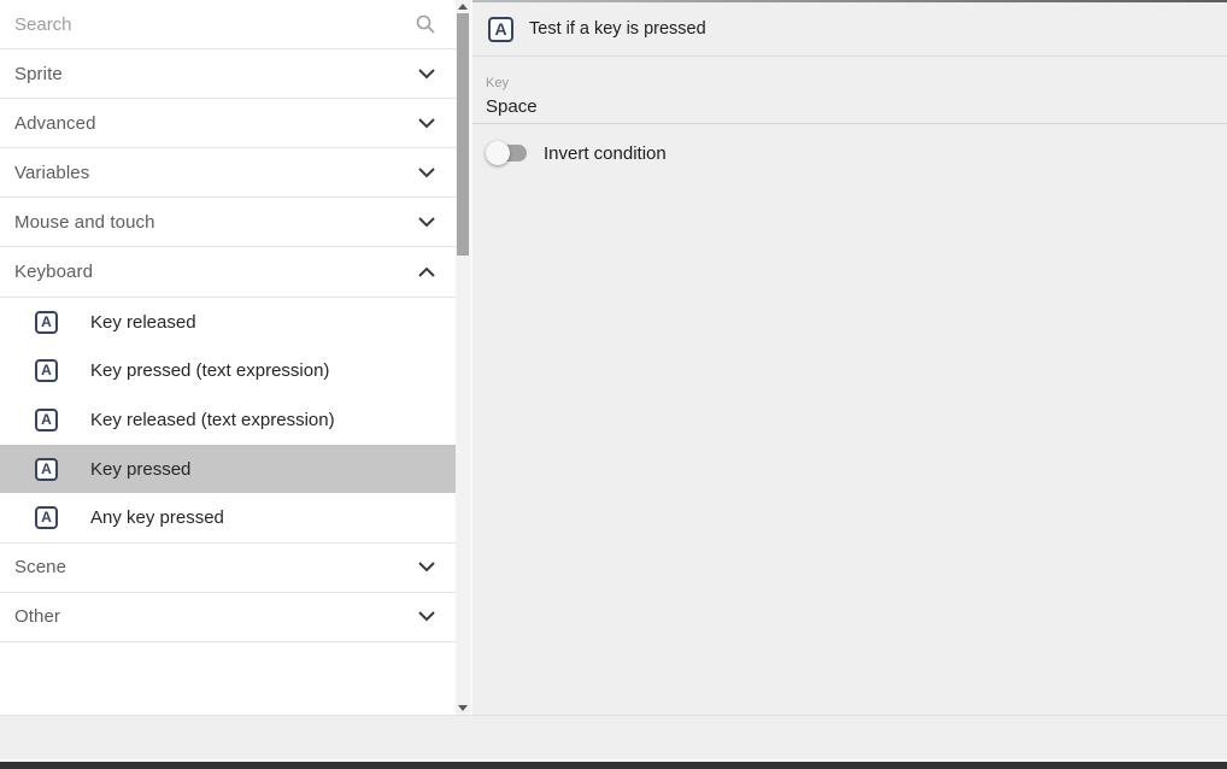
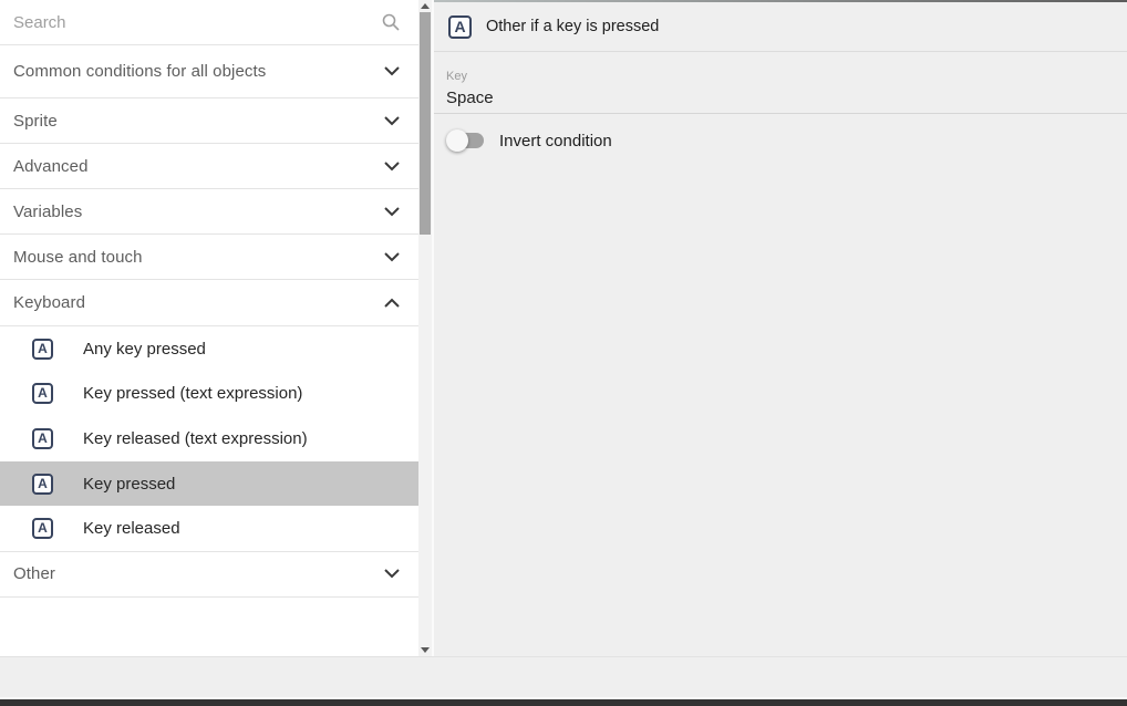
  Search
+ Common conditions for all objects
  Sprite
  Advanced
  Variables
  Mouse and touch
  Keyboard
  A
- Key released
+ Any key pressed
  A
  Key pressed (text expression)
  A
  Key released (text expression)
  A
  Key pressed
  A
- Any key pressed
+ Key released
- Scene
  Other
  A
- Test if a key is pressed
+ Other if a key is pressed
  Key
  Space
  Invert condition
